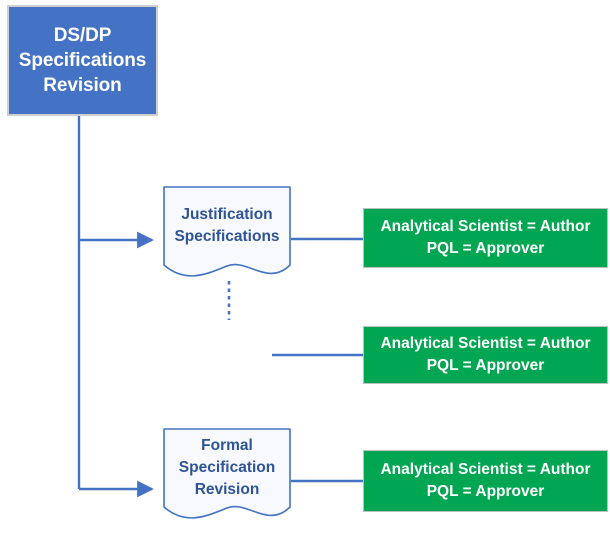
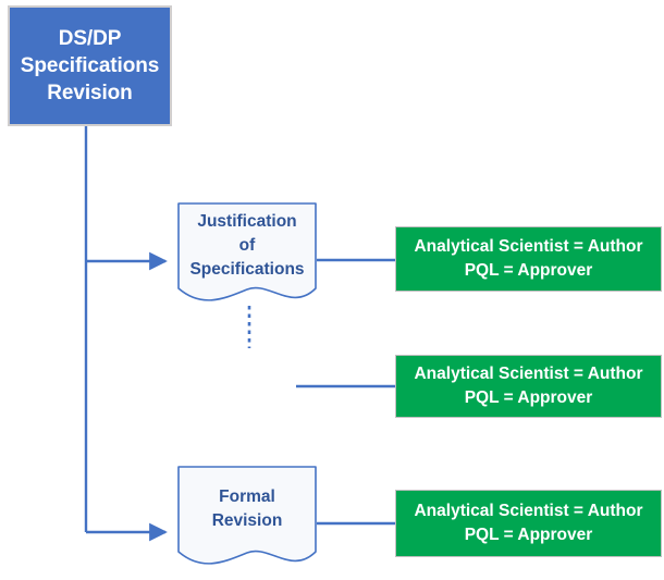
  DS/DP
  Specifications
  Revision
  Justification
+ of
  Specifications
  Formal
- Specification
  Revision
  Analytical Scientist = Author
  PQL = Approver
  Analytical Scientist = Author
  PQL = Approver
  Analytical Scientist = Author
  PQL = Approver
